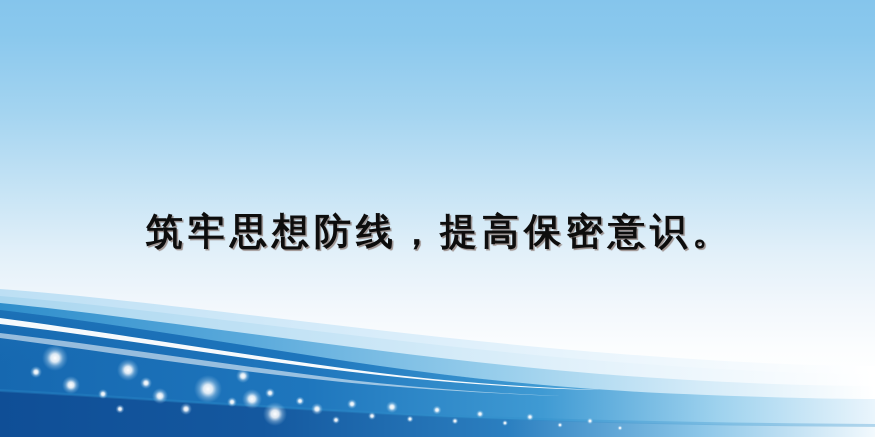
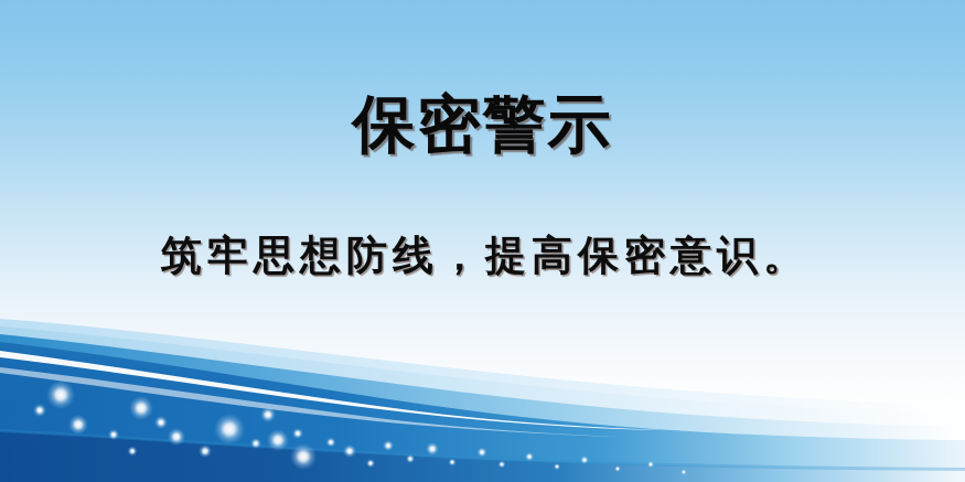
+ 保密警示
  筑牢思想防线，提高保密意识。
